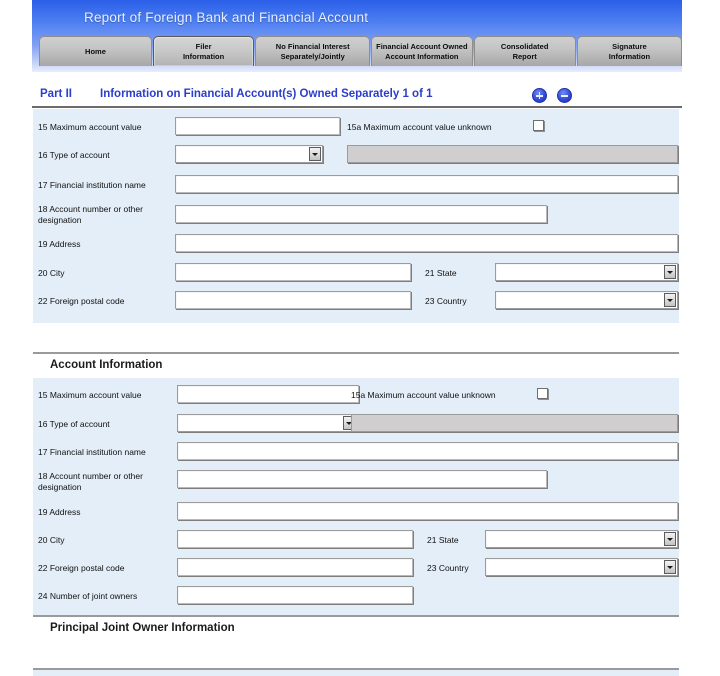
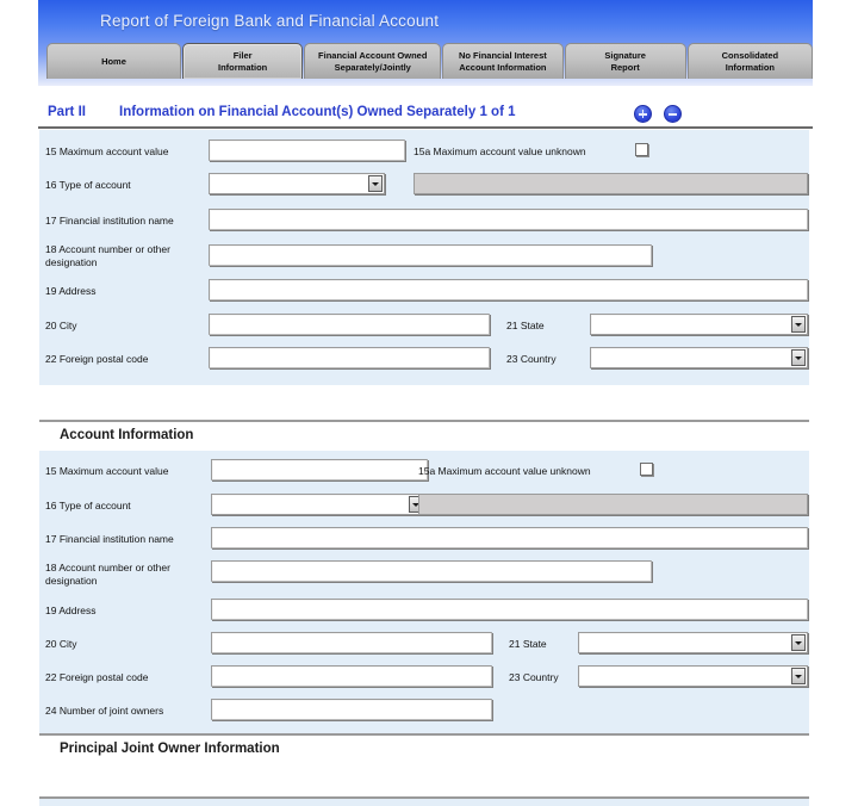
  Report of Foreign Bank and Financial Account
  Home
  Filer
  Information
- No Financial Interest
+ Financial Account Owned
  Separately/Jointly
- Financial Account Owned
+ No Financial Interest
  Account Information
- Consolidated
+ Signature
  Report
- Signature
+ Consolidated
  Information
  Part II
  Information on Financial Account(s) Owned Separately 1 of 1
  15 Maximum account value
  15a Maximum account value unknown
  16 Type of account
  17 Financial institution name
  18 Account number or other designation
  19 Address
  20 City
  21 State
  22 Foreign postal code
  23 Country
  Account Information
  15 Maximum account value
  15a Maximum account value unknown
  16 Type of account
  17 Financial institution name
  18 Account number or other designation
  19 Address
  20 City
  21 State
  22 Foreign postal code
  23 Country
  24 Number of joint owners
  Principal Joint Owner Information
